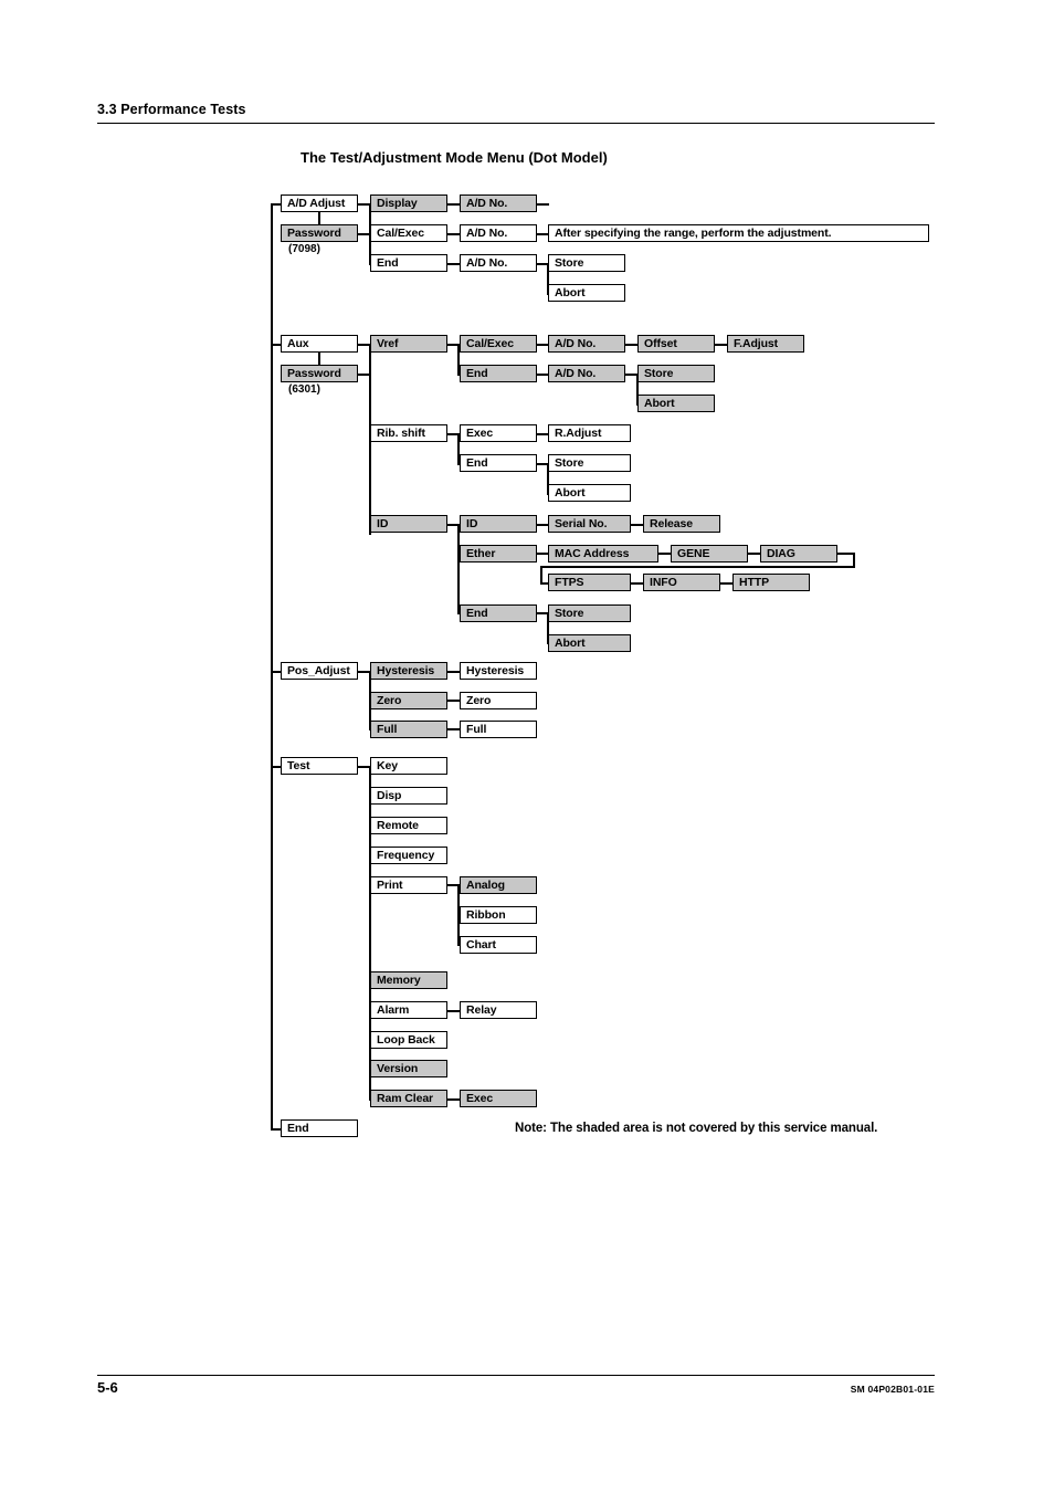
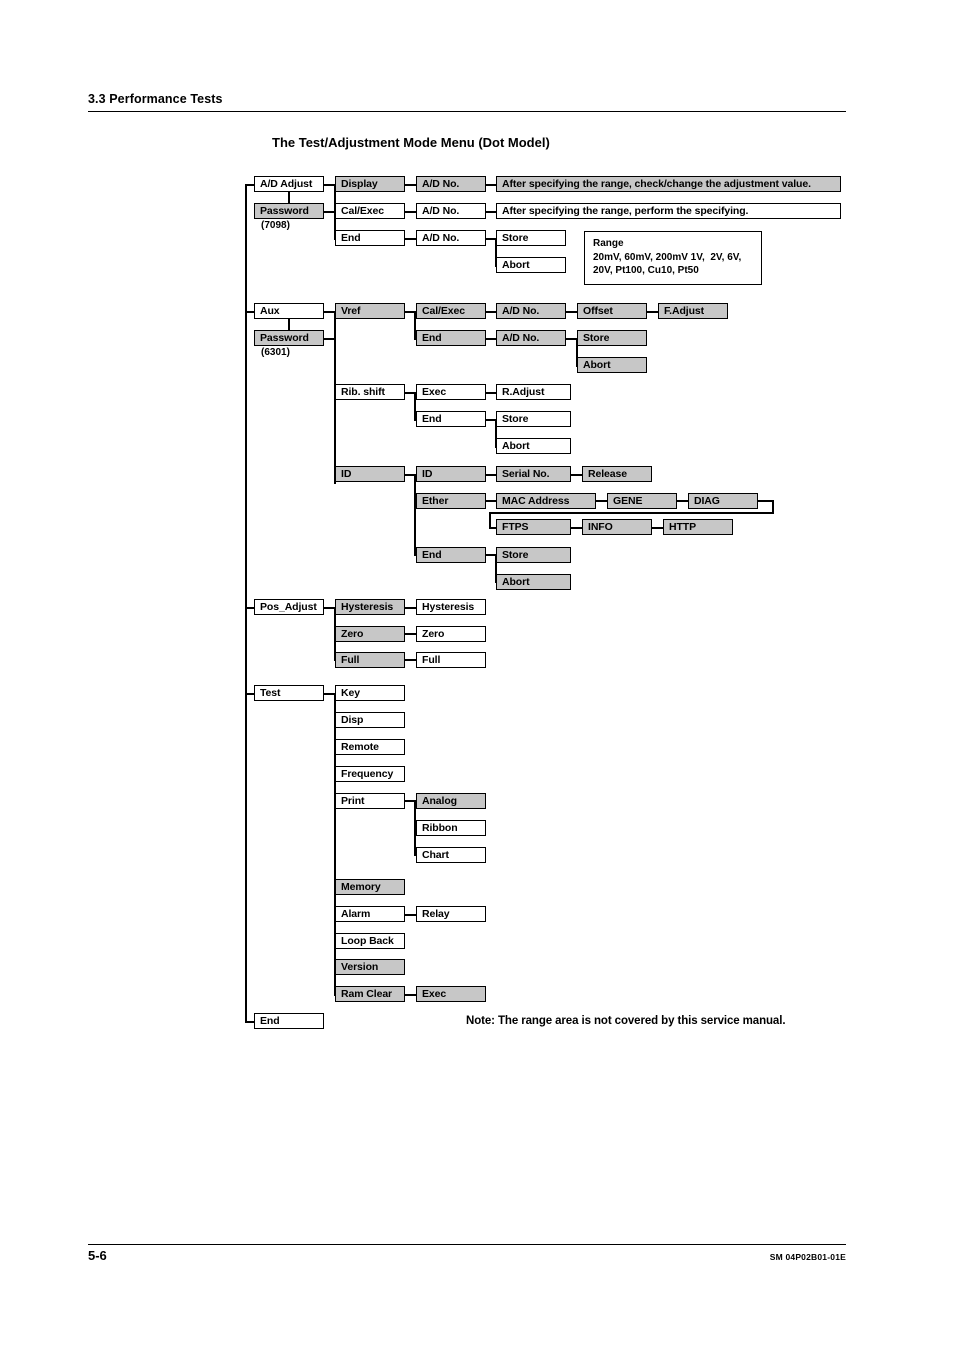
  3.3 Performance Tests
  The Test/Adjustment Mode Menu (Dot Model)
  A/D Adjust
  Password
  (7098)
  Display
  Cal/Exec
  End
  A/D No.
  A/D No.
  A/D No.
+ After specifying the range, check/change the adjustment value.
- After specifying the range, perform the adjustment.
+ After specifying the range, perform the specifying.
  Store
  Abort
+ Range
+ 20mV, 60mV, 200mV 1V, 2V, 6V,
+ 20V, Pt100, Cu10, Pt50
  Aux
  Password
  (6301)
  Vref
  Cal/Exec
  End
  A/D No.
  A/D No.
  Offset
  F.Adjust
  Store
  Abort
  Rib. shift
  Exec
  End
  R.Adjust
  Store
  Abort
  ID
  ID
  Ether
  End
  Serial No.
  Release
  MAC Address
  GENE
  DIAG
  FTPS
  INFO
  HTTP
  Store
  Abort
  Pos_Adjust
  Hysteresis
  Zero
  Full
  Hysteresis
  Zero
  Full
  Test
  Key
  Disp
  Remote
  Frequency
  Print
  Analog
  Ribbon
  Chart
  Memory
  Alarm
  Relay
  Loop Back
  Version
  Ram Clear
  Exec
  End
- Note: The shaded area is not covered by this service manual.
+ Note: The range area is not covered by this service manual.
  5-6
  SM 04P02B01-01E
